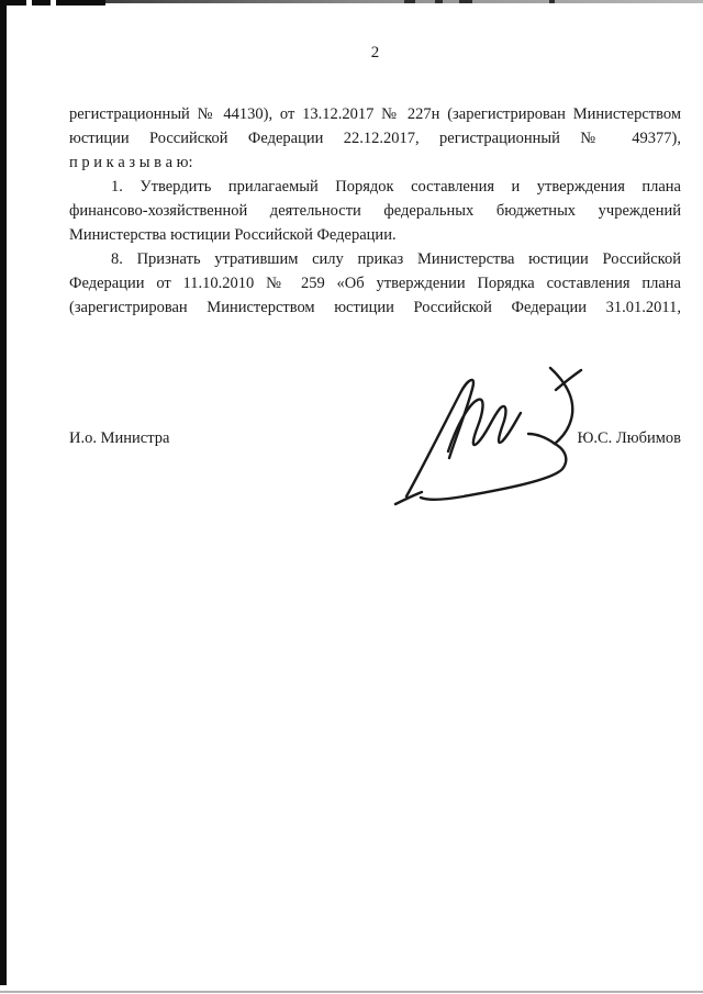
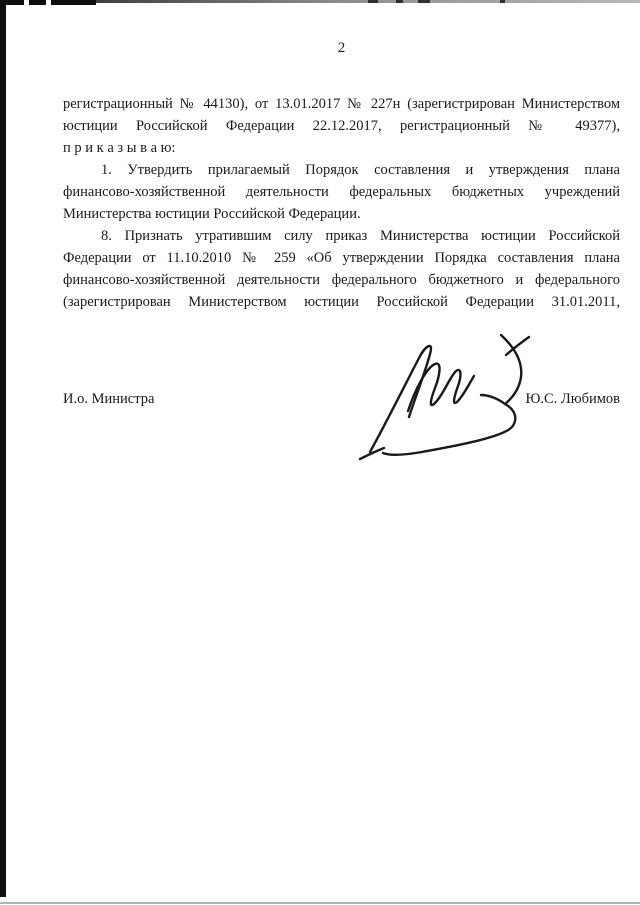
  2
- регистрационный № 44130), от 13.12.2017 № 227н (зарегистрирован Министерством
+ регистрационный № 44130), от 13.01.2017 № 227н (зарегистрирован Министерством
  юстиции Российской Федерации 22.12.2017, регистрационный № 49377),
  п р и к а з ы в а ю:
  1. Утвердить прилагаемый Порядок составления и утверждения плана
  финансово-хозяйственной деятельности федеральных бюджетных учреждений
  Министерства юстиции Российской Федерации.
  8. Признать утратившим силу приказ Министерства юстиции Российской
  Федерации от 11.10.2010 № 259 «Об утверждении Порядка составления плана
+ финансово-хозяйственной деятельности федерального бюджетного и федерального
  (зарегистрирован Министерством юстиции Российской Федерации 31.01.2011,
  И.о. Министра
  Ю.С. Любимов
